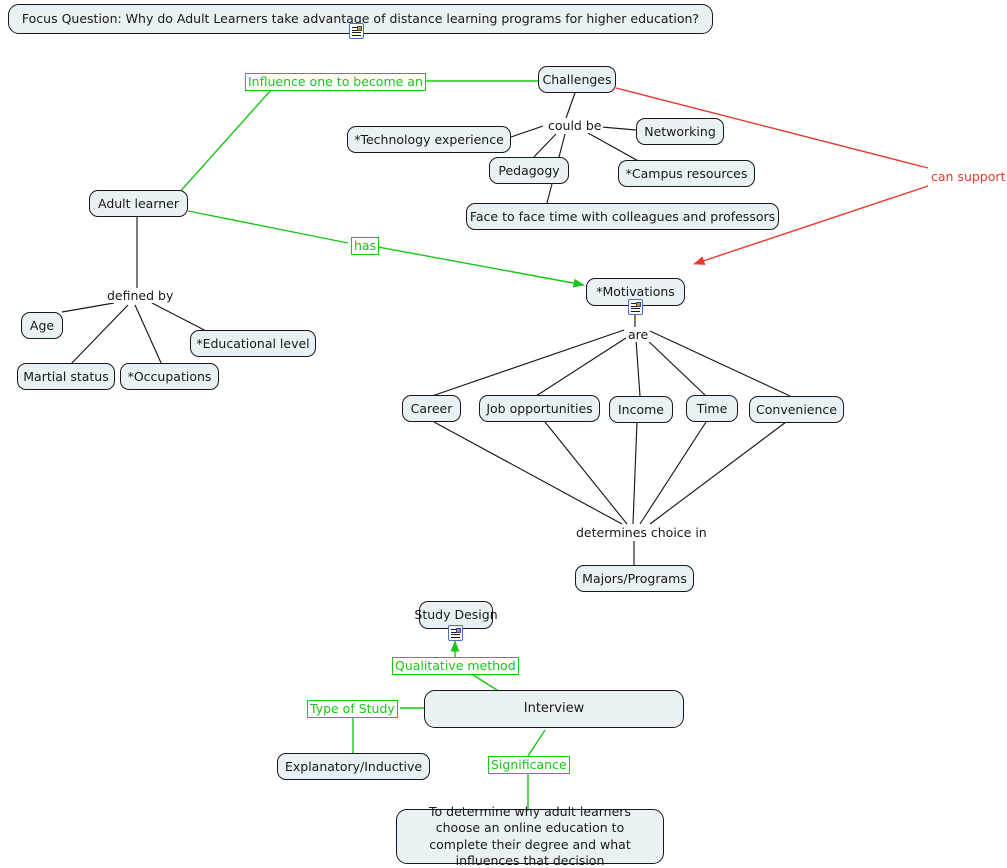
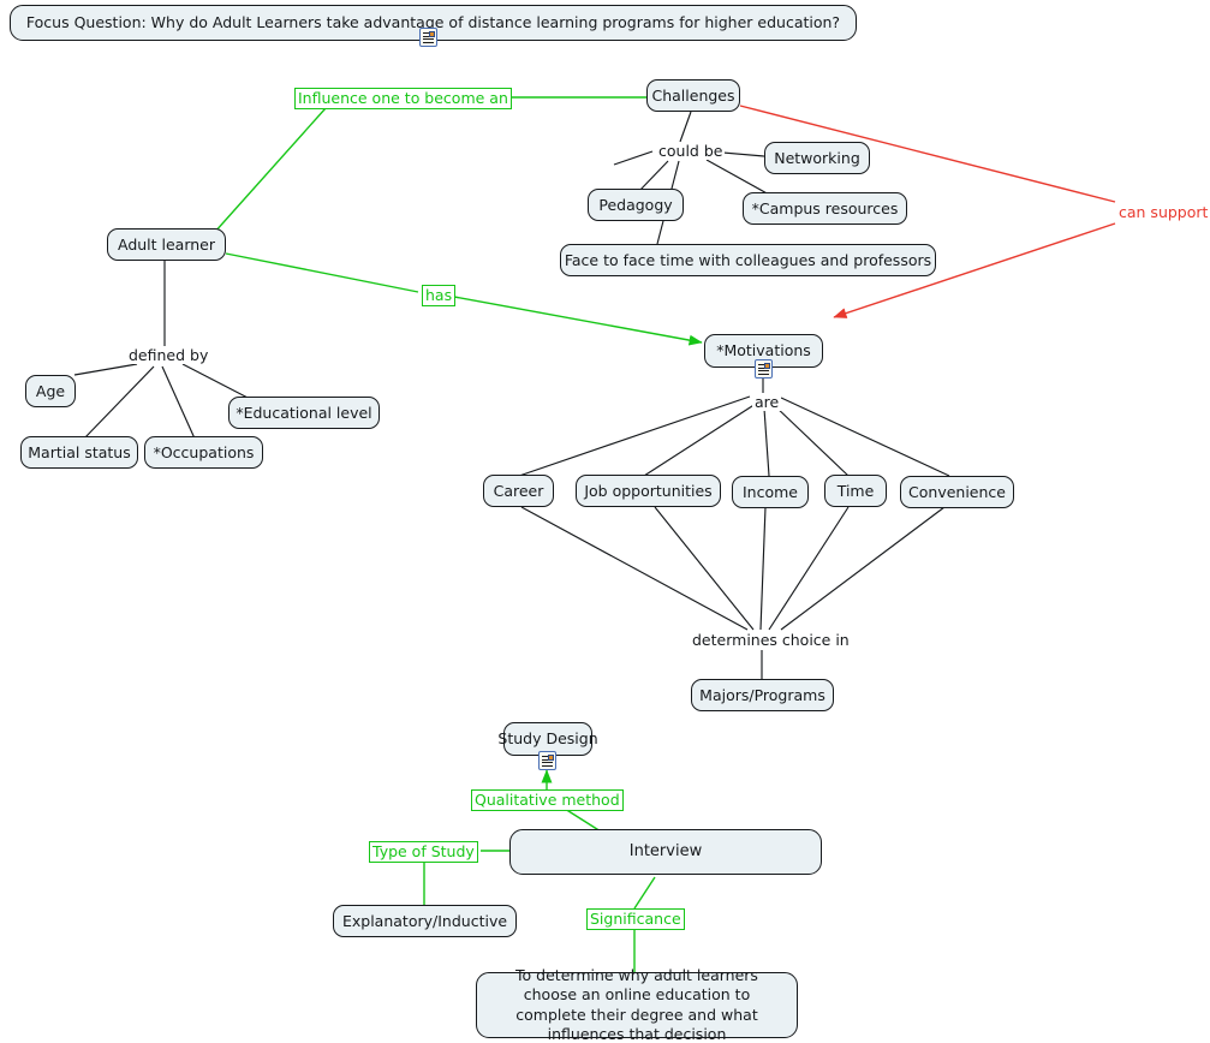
  Focus Question: Why do Adult Learners take advantage of distance learning programs for higher education?
  Challenges
  Influence one to become an
  could be
- *Technology experience
  Networking
  Pedagogy
  *Campus resources
  Face to face time with colleagues and professors
  can support
  Adult learner
  has
  defined by
  Age
  *Educational level
  Martial status
  *Occupations
  *Motivations
  are
  Career
  Job opportunities
  Income
  Time
  Convenience
  determines choice in
  Majors/Programs
  Study Design
  Qualitative method
  Interview
  Type of Study
  Explanatory/Inductive
  Significance
  To determine why adult learners choose an online education to complete their degree and what influences that decision
